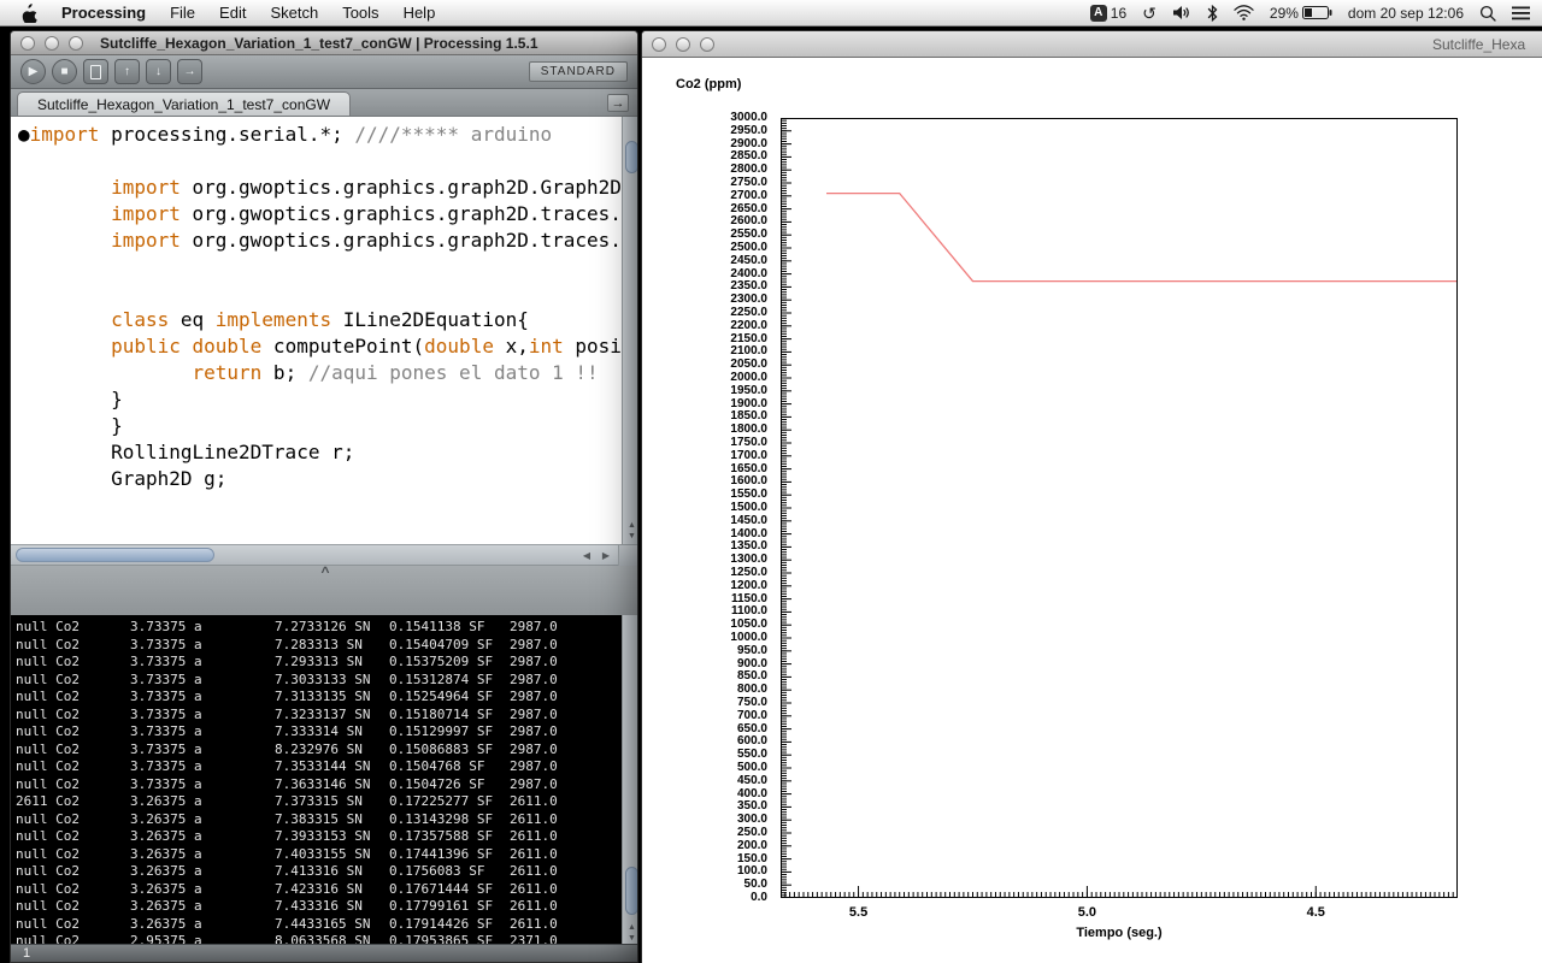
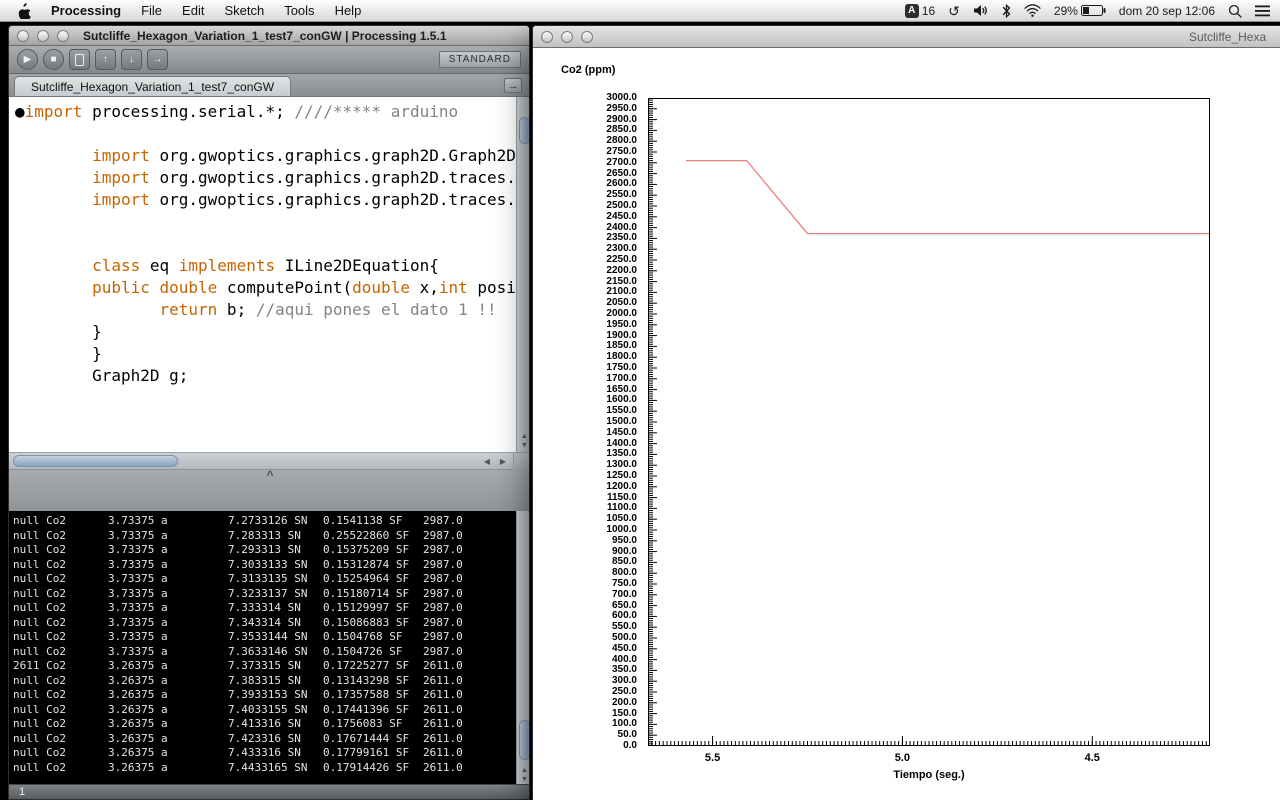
  Processing
  File
  Edit
  Sketch
  Tools
  Help
  A
  16
  ↺
  29%
  dom 20 sep 12:06
  Sutcliffe_Hexagon_Variation_1_test7_conGW | Processing 1.5.1
  ▶
  ■
  ↑
  ↓
  →
  STANDARD
  Sutcliffe_Hexagon_Variation_1_test7_conGW
  →
  ●import processing.serial.*; ////***** arduino
  import org.gwoptics.graphics.graph2D.Graph2D
  import org.gwoptics.graphics.graph2D.traces.
  class eq implements ILine2DEquation{
  public double computePoint(double x,int posi
  return b; //aqui pones el dato 1 !!
  }
  }
- RollingLine2DTrace r;
  Graph2D g;
  ◀
  ▶
  ^
  null Co2 3.73375 a 7.2733126 SN 0.1541138 SF 2987.0
- null Co2 3.73375 a 7.283313 SN 0.15404709 SF 2987.0
+ null Co2 3.73375 a 7.283313 SN 0.25522860 SF 2987.0
  null Co2 3.73375 a 7.293313 SN 0.15375209 SF 2987.0
  null Co2 3.73375 a 7.3033133 SN 0.15312874 SF 2987.0
  null Co2 3.73375 a 7.3133135 SN 0.15254964 SF 2987.0
  null Co2 3.73375 a 7.3233137 SN 0.15180714 SF 2987.0
  null Co2 3.73375 a 7.333314 SN 0.15129997 SF 2987.0
- null Co2 3.73375 a 8.232976 SN 0.15086883 SF 2987.0
+ null Co2 3.73375 a 7.343314 SN 0.15086883 SF 2987.0
  null Co2 3.73375 a 7.3533144 SN 0.1504768 SF 2987.0
  null Co2 3.73375 a 7.3633146 SN 0.1504726 SF 2987.0
  2611 Co2 3.26375 a 7.373315 SN 0.17225277 SF 2611.0
  null Co2 3.26375 a 7.383315 SN 0.13143298 SF 2611.0
  null Co2 3.26375 a 7.3933153 SN 0.17357588 SF 2611.0
  null Co2 3.26375 a 7.4033155 SN 0.17441396 SF 2611.0
  null Co2 3.26375 a 7.413316 SN 0.1756083 SF 2611.0
  null Co2 3.26375 a 7.423316 SN 0.17671444 SF 2611.0
  null Co2 3.26375 a 7.433316 SN 0.17799161 SF 2611.0
  null Co2 3.26375 a 7.4433165 SN 0.17914426 SF 2611.0
- null Co2 2.95375 a 8.0633568 SN 0.17953865 SF 2371.0
  1
  Sutcliffe_Hexa
  Co2 (ppm)
  0.0
  50.0
  100.0
  150.0
  200.0
  250.0
  300.0
  350.0
  400.0
  450.0
  500.0
  550.0
  600.0
  650.0
  700.0
  750.0
  800.0
  850.0
  900.0
  950.0
  1000.0
  1050.0
  1100.0
  1150.0
  1200.0
  1250.0
  1300.0
  1350.0
  1400.0
  1450.0
  1500.0
  1550.0
  1600.0
  1650.0
  1700.0
  1750.0
  1800.0
  1850.0
  1900.0
  1950.0
  2000.0
  2050.0
  2100.0
  2150.0
  2200.0
  2250.0
  2300.0
  2350.0
  2400.0
  2450.0
  2500.0
  2550.0
  2600.0
  2650.0
  2700.0
  2750.0
  2800.0
  2850.0
  2900.0
  2950.0
  3000.0
  5.5
  5.0
  4.5
  Tiempo (seg.)
